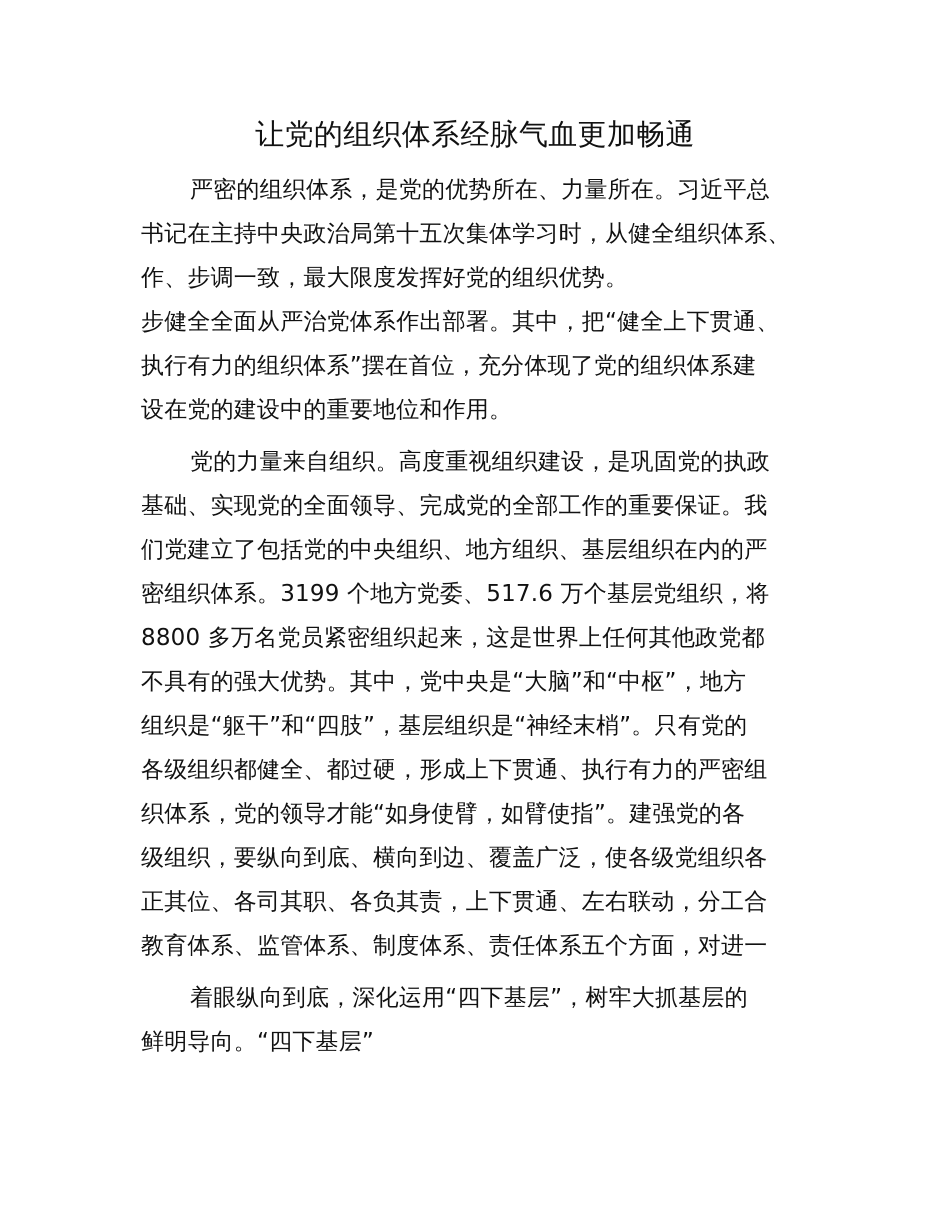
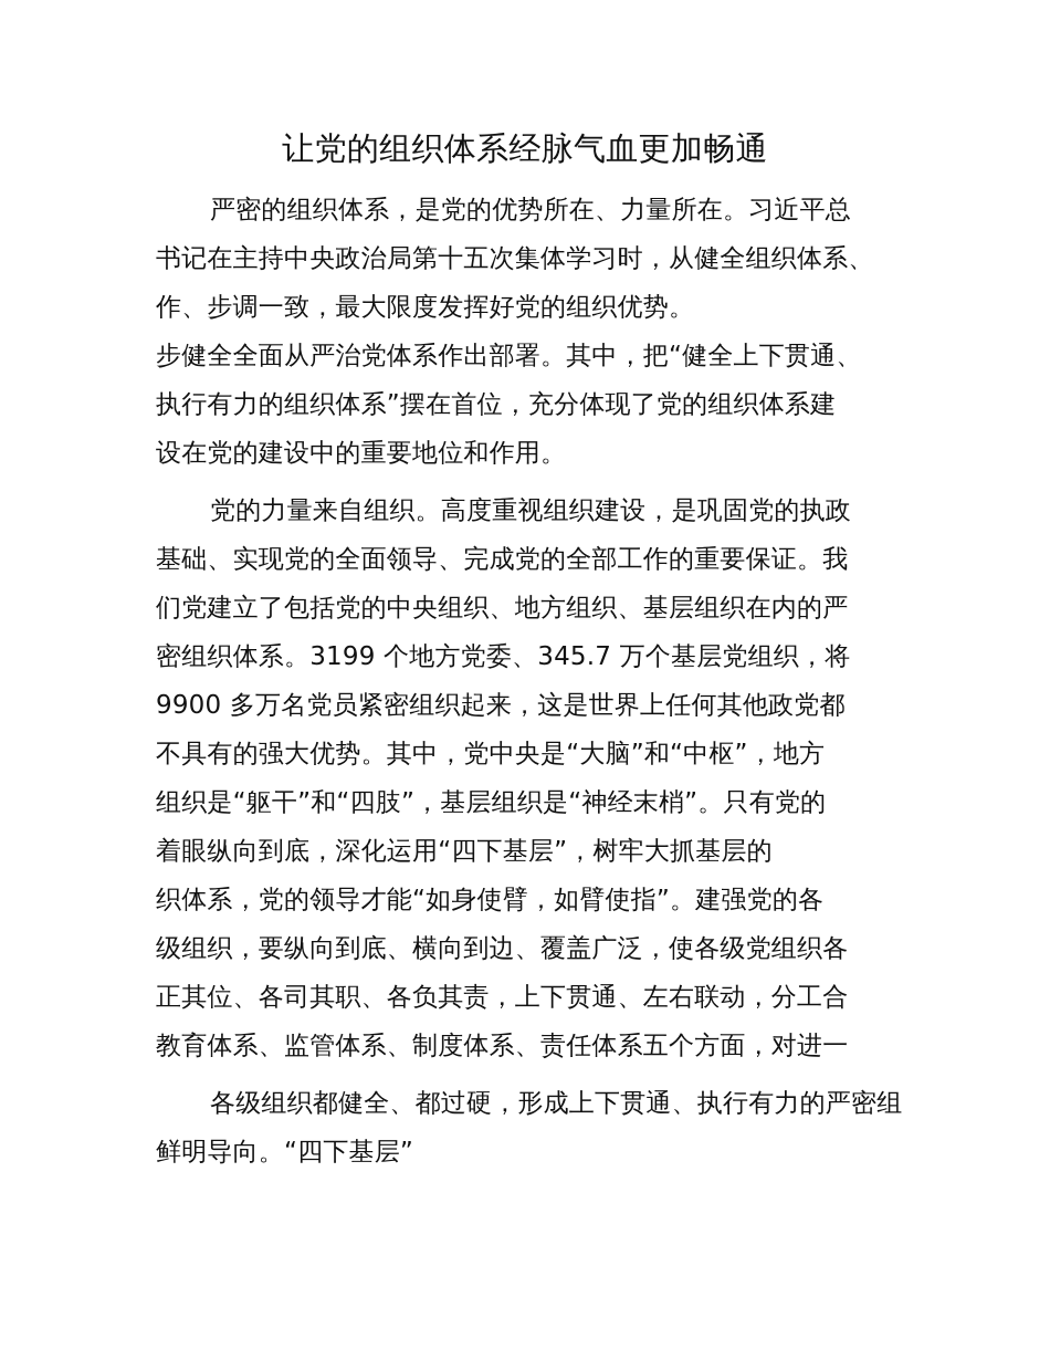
  让党的组织体系经脉气血更加畅通
  严密的组织体系，是党的优势所在、力量所在。习近平总
  书记在主持中央政治局第十五次集体学习时，从健全组织体系、
  作、步调一致，最大限度发挥好党的组织优势。
  步健全全面从严治党体系作出部署。其中，把“健全上下贯通、
  执行有力的组织体系”摆在首位，充分体现了党的组织体系建
  设在党的建设中的重要地位和作用。
  党的力量来自组织。高度重视组织建设，是巩固党的执政
  基础、实现党的全面领导、完成党的全部工作的重要保证。我
  们党建立了包括党的中央组织、地方组织、基层组织在内的严
- 密组织体系。3199 个地方党委、517.6 万个基层党组织，将
+ 密组织体系。3199 个地方党委、345.7 万个基层党组织，将
- 8800 多万名党员紧密组织起来，这是世界上任何其他政党都
+ 9900 多万名党员紧密组织起来，这是世界上任何其他政党都
  不具有的强大优势。其中，党中央是“大脑”和“中枢”，地方
  组织是“躯干”和“四肢”，基层组织是“神经末梢”。只有党的
- 各级组织都健全、都过硬，形成上下贯通、执行有力的严密组
+ 着眼纵向到底，深化运用“四下基层”，树牢大抓基层的
  织体系，党的领导才能“如身使臂，如臂使指”。建强党的各
  级组织，要纵向到底、横向到边、覆盖广泛，使各级党组织各
  正其位、各司其职、各负其责，上下贯通、左右联动，分工合
  教育体系、监管体系、制度体系、责任体系五个方面，对进一
- 着眼纵向到底，深化运用“四下基层”，树牢大抓基层的
+ 各级组织都健全、都过硬，形成上下贯通、执行有力的严密组
  鲜明导向。“四下基层”
